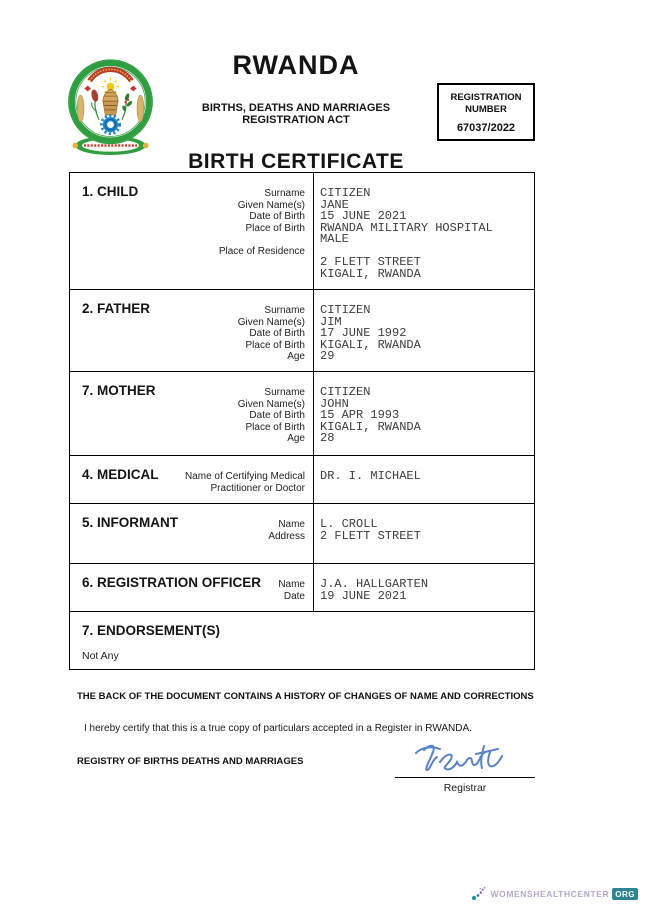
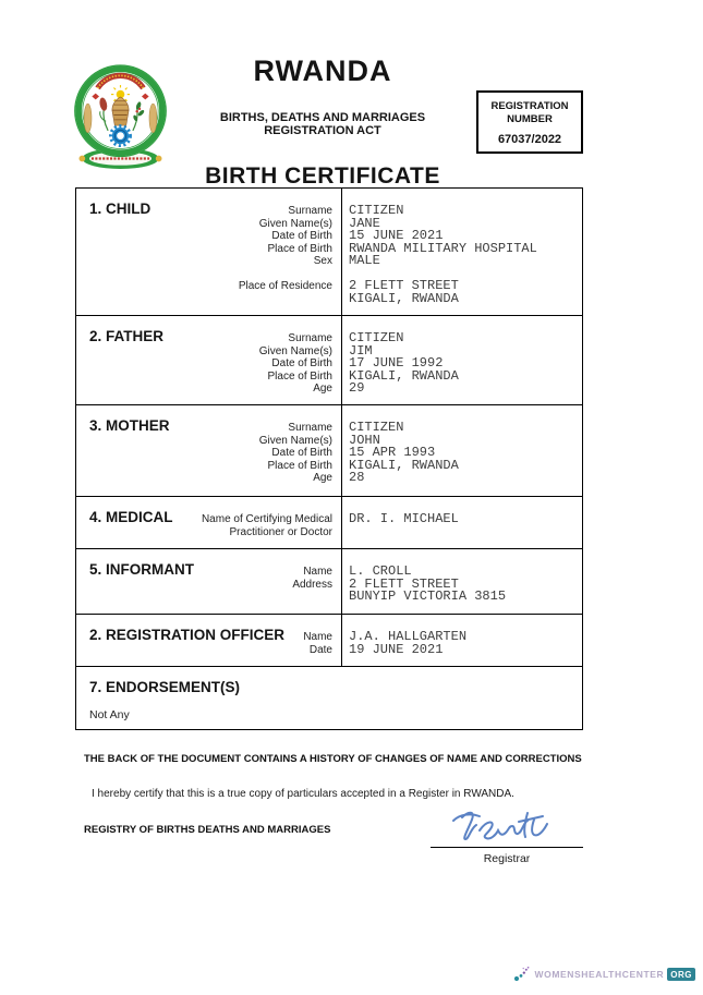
  RWANDA
  BIRTHS, DEATHS AND MARRIAGES REGISTRATION ACT
  BIRTH CERTIFICATE
  REGISTRATION NUMBER
  67037/2022
  1. CHILD
  Surname
  Given Name(s)
  Date of Birth
  Place of Birth
+ Sex
  Place of Residence
  CITIZEN
  JANE
  15 JUNE 2021
  RWANDA MILITARY HOSPITAL
  MALE
  2 FLETT STREET
  KIGALI, RWANDA
  2. FATHER
  Surname
  Given Name(s)
  Date of Birth
  Place of Birth
  Age
  CITIZEN
  JIM
  17 JUNE 1992
  KIGALI, RWANDA
  29
- 7. MOTHER
+ 3. MOTHER
  Surname
  Given Name(s)
  Date of Birth
  Place of Birth
  Age
  CITIZEN
  JOHN
  15 APR 1993
  KIGALI, RWANDA
  28
  4. MEDICAL
  Name of Certifying Medical
  Practitioner or Doctor
  DR. I. MICHAEL
  5. INFORMANT
  Name
  Address
  L. CROLL
  2 FLETT STREET
+ BUNYIP VICTORIA 3815
- 6. REGISTRATION OFFICER
+ 2. REGISTRATION OFFICER
  Name
  Date
  J.A. HALLGARTEN
  19 JUNE 2021
  7. ENDORSEMENT(S)
  Not Any
  THE BACK OF THE DOCUMENT CONTAINS A HISTORY OF CHANGES OF NAME AND CORRECTIONS
  I hereby certify that this is a true copy of particulars accepted in a Register in RWANDA.
  REGISTRY OF BIRTHS DEATHS AND MARRIAGES
  Registrar
  WOMENSHEALTHCENTER
  ORG
